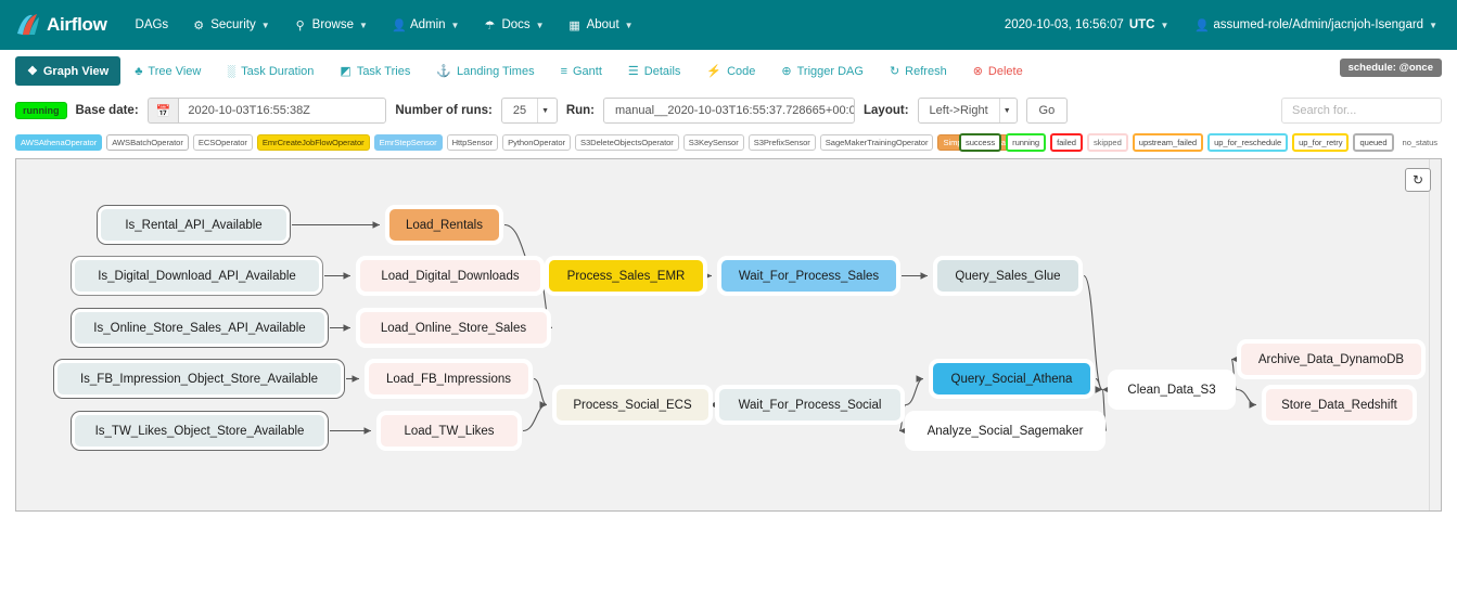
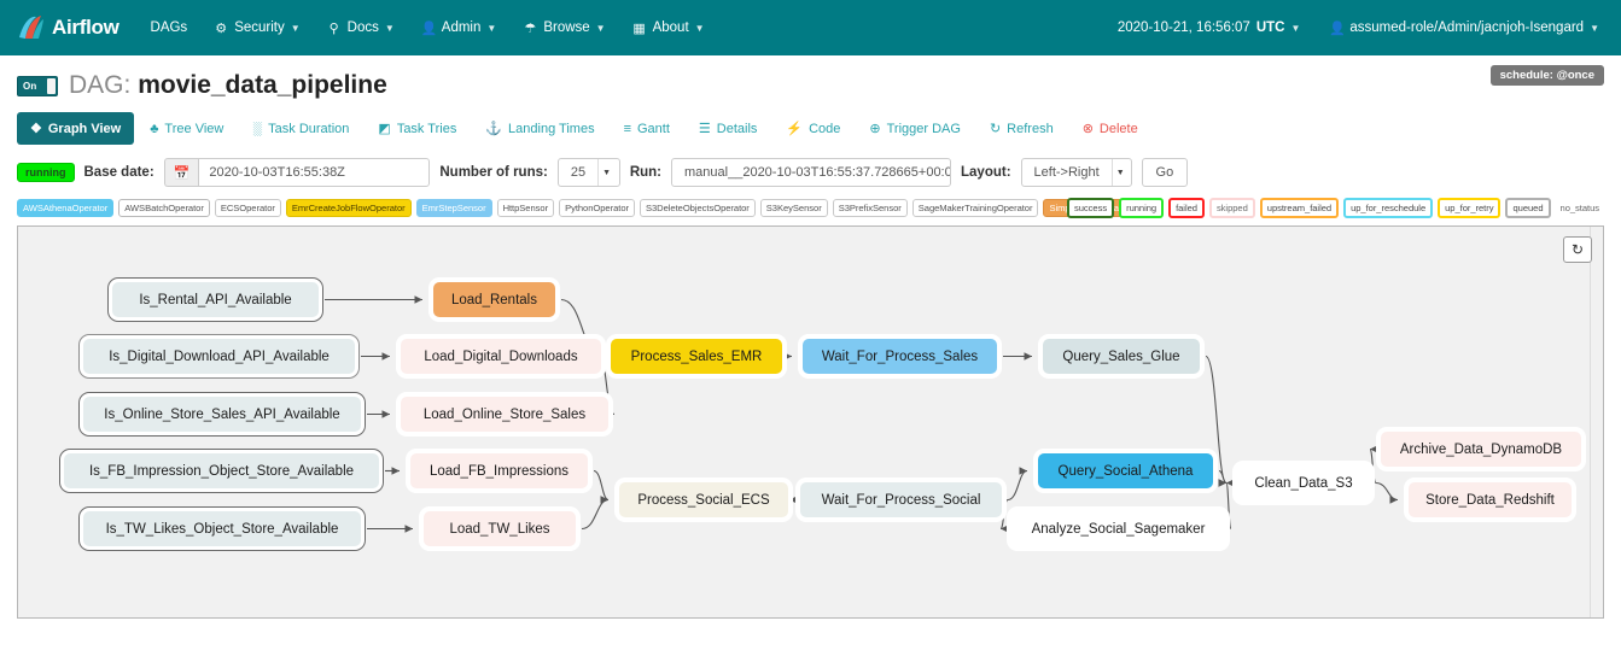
  Airflow
  DAGs
  ⚙
  Security
  ▼
  ⚲
- Browse
+ Docs
  ▼
  👤
  Admin
  ▼
  ☂
- Docs
+ Browse
  ▼
  ▦
  About
  ▼
- 2020-10-03, 16:56:07
+ 2020-10-21, 16:56:07
  UTC
  ▼
  👤
  assumed-role/Admin/jacnjoh-Isengard
  ▼
  schedule: @once
+ On
+ DAG: movie_data_pipeline
  ❖
  Graph View
  ♣
  Tree View
  ░
  Task Duration
  ◩
  Task Tries
  ⚓
  Landing Times
  ≡
  Gantt
  ☰
  Details
  ⚡
  Code
  ⊕
  Trigger DAG
  ↻
  Refresh
  ⊗
  Delete
  running
  Base date:
  📅
  2020-10-03T16:55:38Z
  Number of runs:
  25
  Run:
  manual__2020-10-03T16:55:37.728665+00:0
  Layout:
  Left->Right
  Go
- Search for...
  AWSAthenaOperator
  AWSBatchOperator
  ECSOperator
  EmrCreateJobFlowOperator
  EmrStepSensor
  HttpSensor
  PythonOperator
  S3DeleteObjectsOperator
  S3KeySensor
  S3PrefixSensor
  SageMakerTrainingOperator
  success
  running
  failed
  skipped
  upstream_failed
  up_for_reschedule
  up_for_retry
  queued
  no_status
  ↻
  Is_Rental_API_Available
  Load_Rentals
  Is_Digital_Download_API_Available
  Load_Digital_Downloads
  Process_Sales_EMR
  Wait_For_Process_Sales
  Query_Sales_Glue
  Is_Online_Store_Sales_API_Available
  Load_Online_Store_Sales
  Is_FB_Impression_Object_Store_Available
  Load_FB_Impressions
  Query_Social_Athena
  Clean_Data_S3
  Archive_Data_DynamoDB
  Process_Social_ECS
  Wait_For_Process_Social
  Store_Data_Redshift
  Is_TW_Likes_Object_Store_Available
  Load_TW_Likes
  Analyze_Social_Sagemaker
